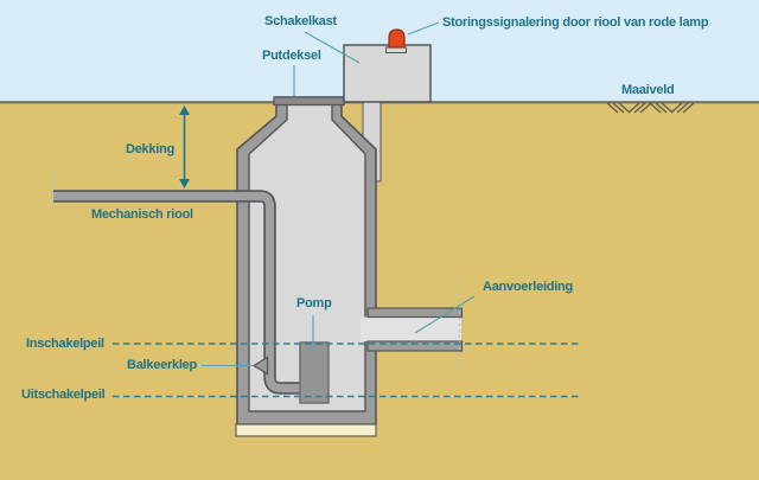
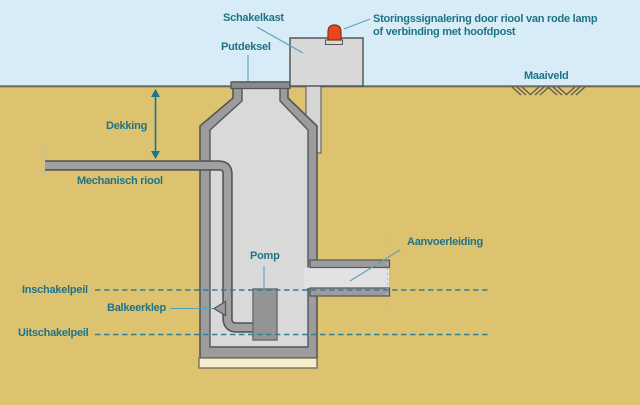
  Schakelkast
  Putdeksel
  Storingssignalering door riool van rode lamp
+ of verbinding met hoofdpost
  Maaiveld
  Dekking
  Mechanisch riool
  Pomp
  Aanvoerleiding
  Inschakelpeil
  Balkeerklep
  Uitschakelpeil
